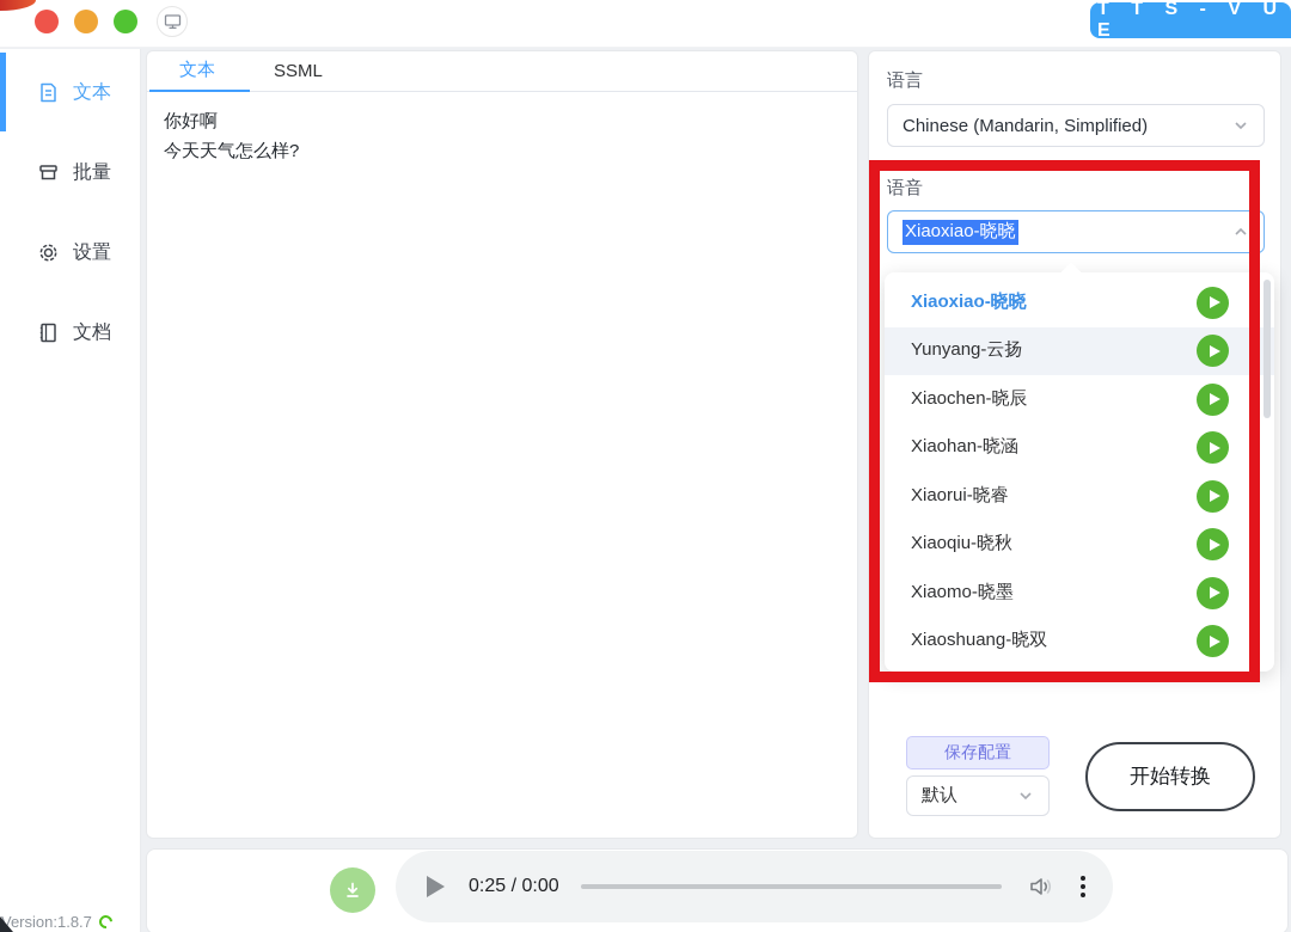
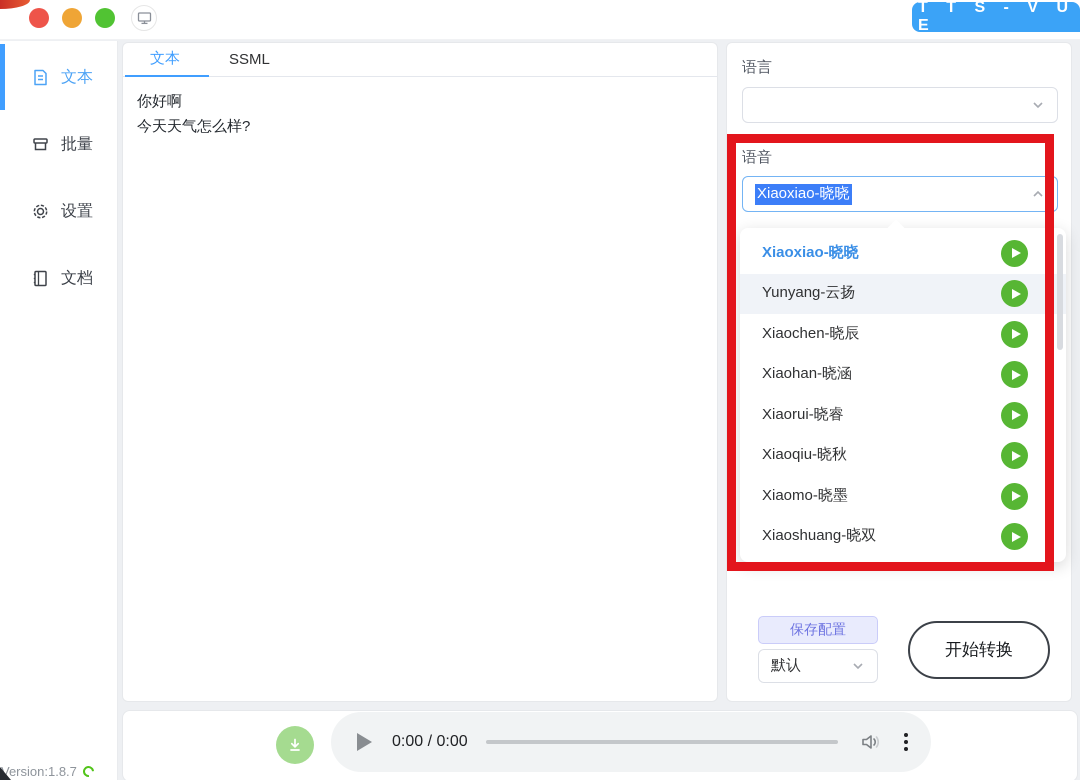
  T T S - V U E
  文本
  批量
  设置
  文档
  Version:1.8.7
  文本
  SSML
  你好啊
  今天天气怎么样?
  语言
- Chinese (Mandarin, Simplified)
  语音
  Xiaoxiao-晓晓
  保存配置
  默认
  开始转换
  Xiaoxiao-晓晓
  Yunyang-云扬
  Xiaochen-晓辰
  Xiaohan-晓涵
  Xiaorui-晓睿
  Xiaoqiu-晓秋
  Xiaomo-晓墨
  Xiaoshuang-晓双
- 0:25 / 0:00
+ 0:00 / 0:00
